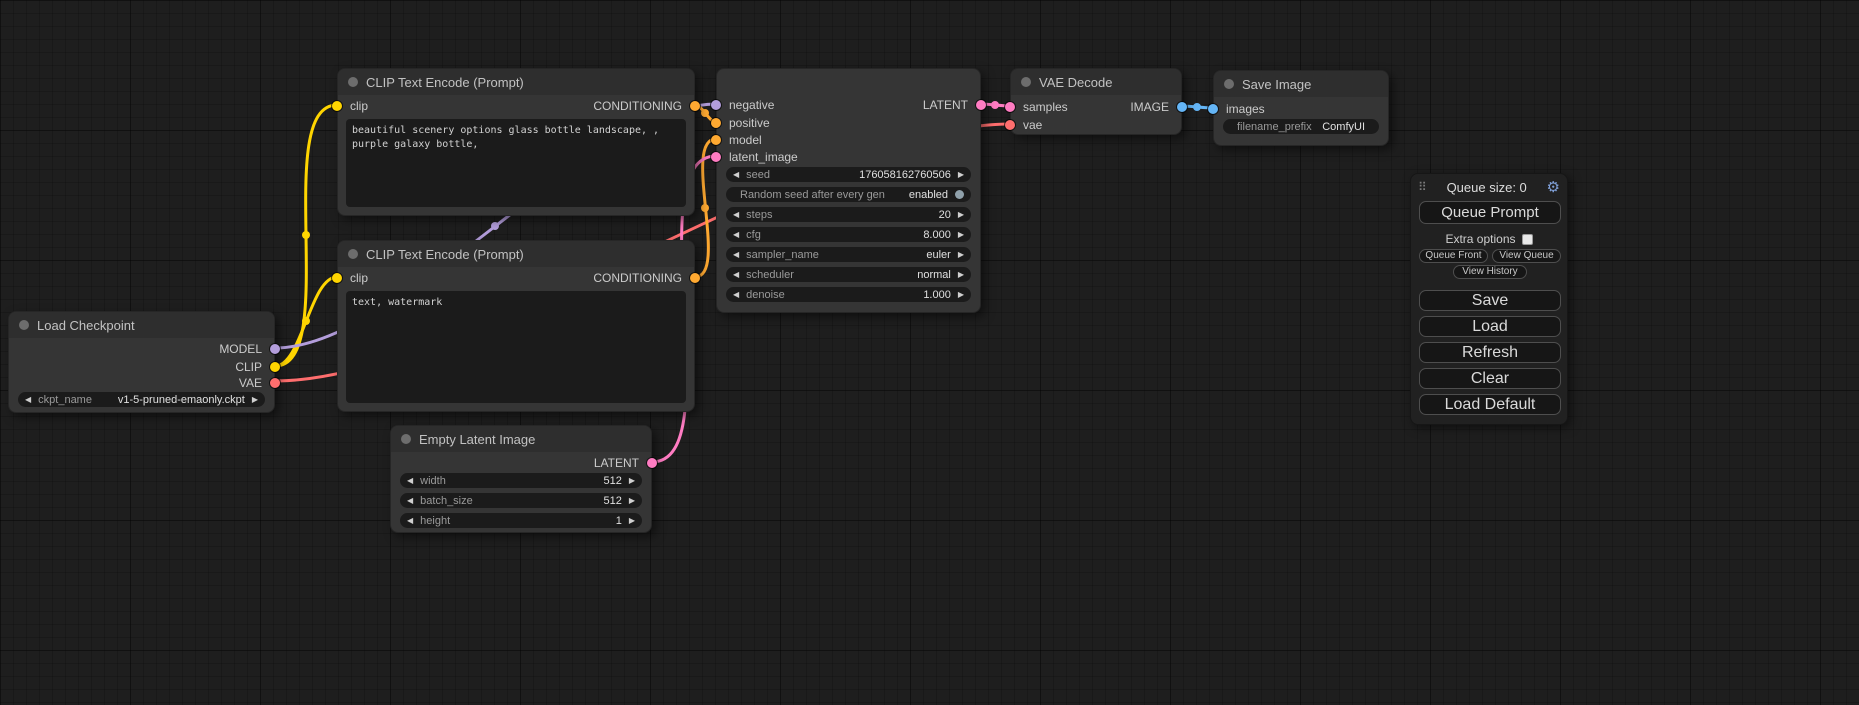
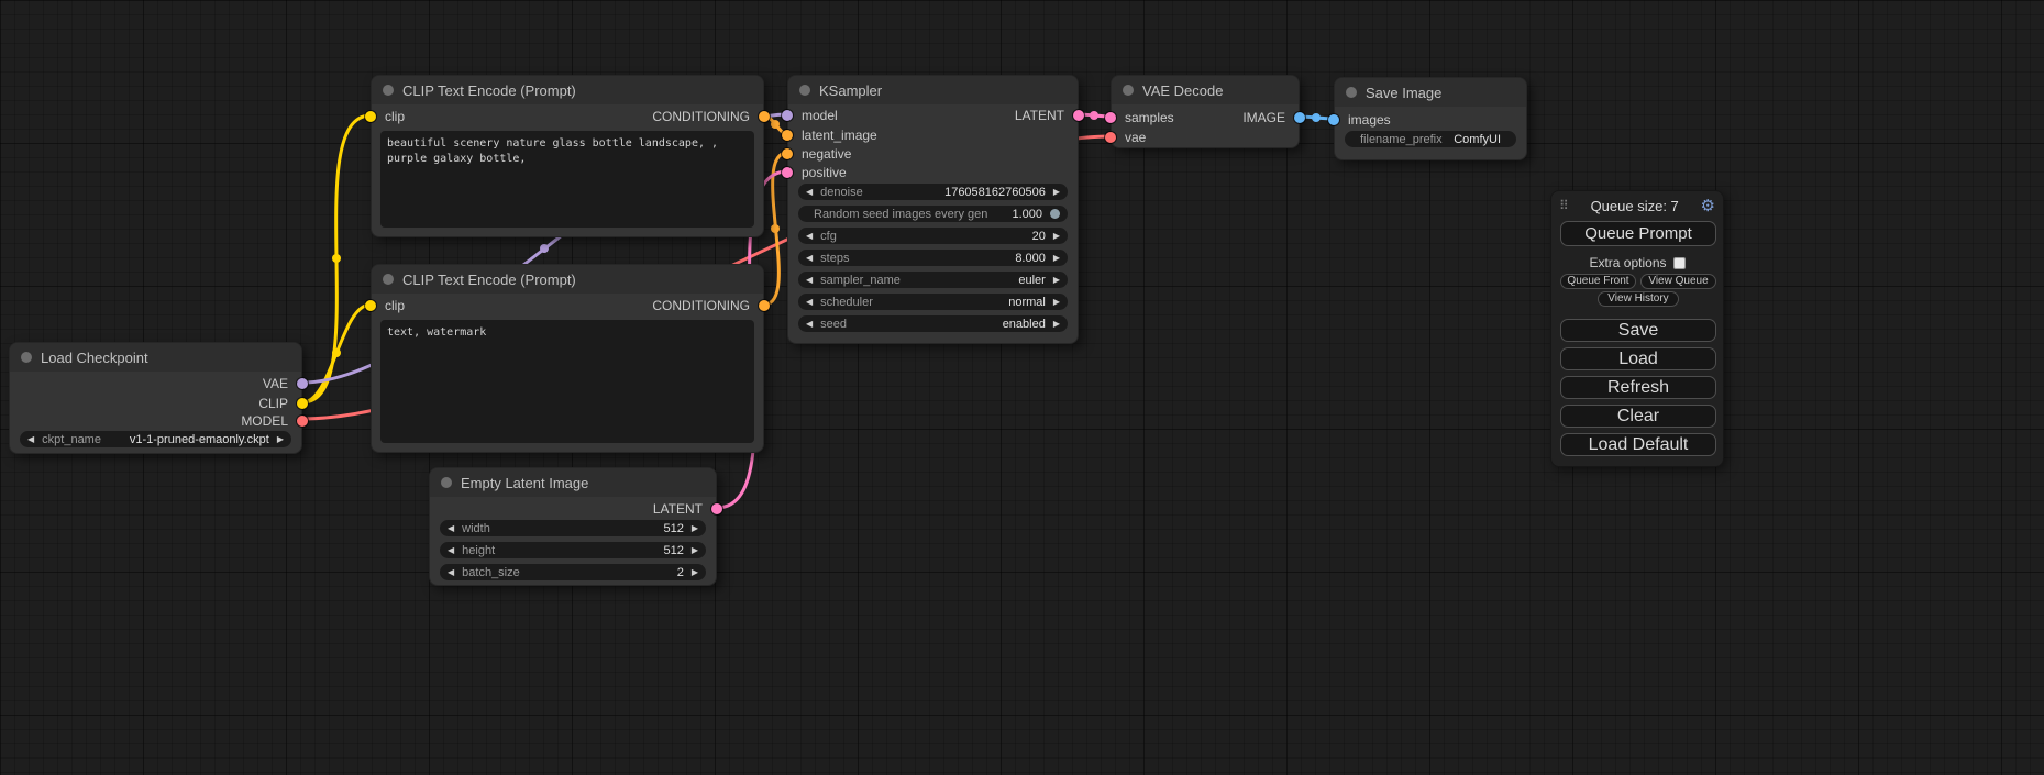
  Load Checkpoint
- MODEL
+ VAE
  CLIP
- VAE
+ MODEL
  ◀
  ckpt_name
- v1-5-pruned-emaonly.ckpt
+ v1-1-pruned-emaonly.ckpt
  ▶
  CLIP Text Encode (Prompt)
  clip
  CONDITIONING
- beautiful scenery options glass bottle landscape, , purple galaxy bottle,
+ beautiful scenery nature glass bottle landscape, , purple galaxy bottle,
  CLIP Text Encode (Prompt)
  clip
  CONDITIONING
  text, watermark
  Empty Latent Image
  LATENT
  ◀
  width
  512
  ▶
  ◀
- batch_size
+ height
  512
  ▶
  ◀
- height
+ batch_size
- 1
+ 2
  ▶
+ KSampler
- negative
+ model
  LATENT
- positive
+ latent_image
- model
+ negative
- latent_image
+ positive
  ◀
- seed
+ denoise
  176058162760506
  ▶
- Random seed after every gen
+ Random seed images every gen
- enabled
+ 1.000
  ◀
- steps
+ cfg
  20
  ▶
  ◀
- cfg
+ steps
  8.000
  ▶
  ◀
  sampler_name
  euler
  ▶
  ◀
  scheduler
  normal
  ▶
  ◀
- denoise
+ seed
- 1.000
+ enabled
  ▶
  VAE Decode
  samples
  IMAGE
  vae
  Save Image
  images
  filename_prefix
  ComfyUI
  ⠿
- Queue size: 0
+ Queue size: 7
  ⚙
  Queue Prompt
  Extra options
  Queue Front
  View Queue
  View History
  Save
  Load
  Refresh
  Clear
  Load Default
